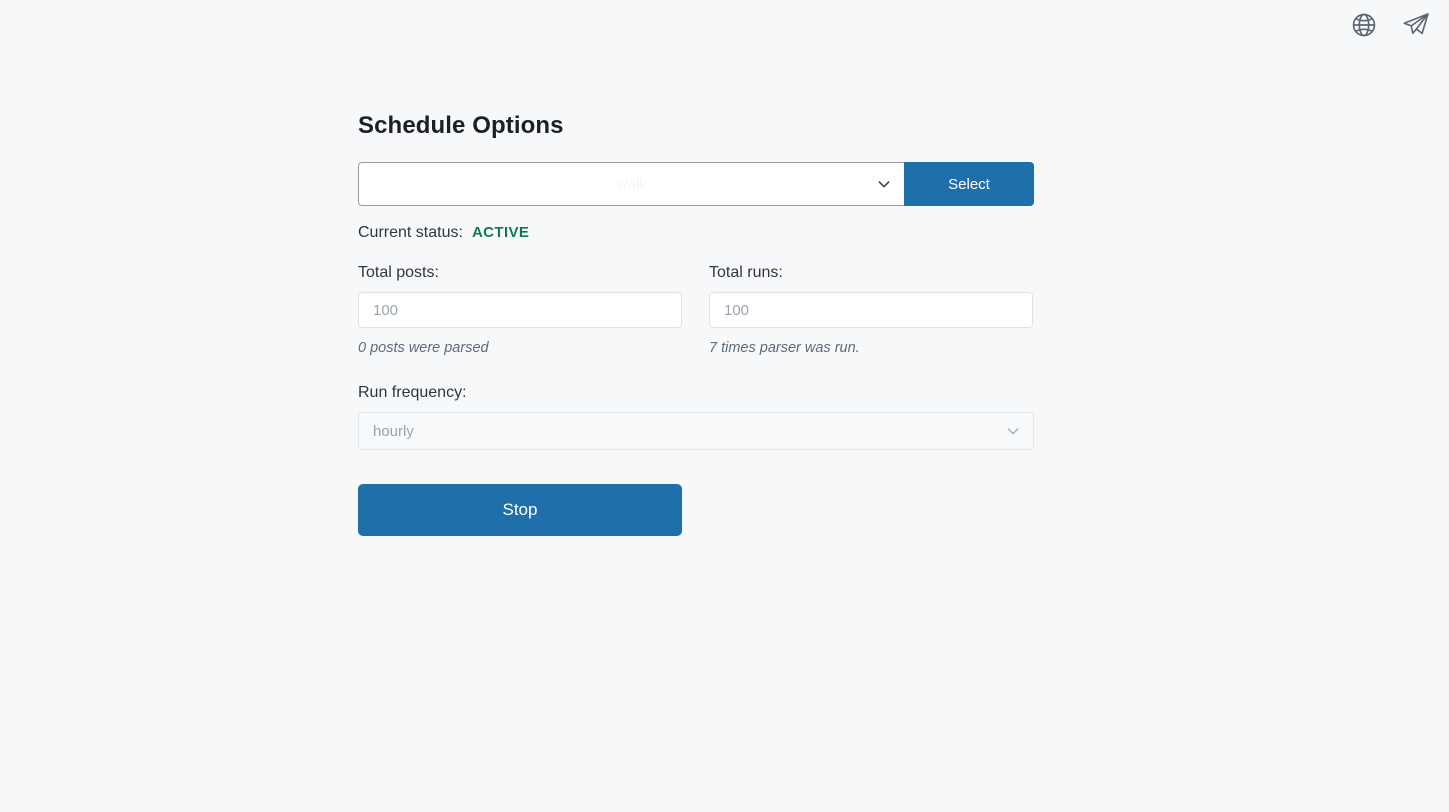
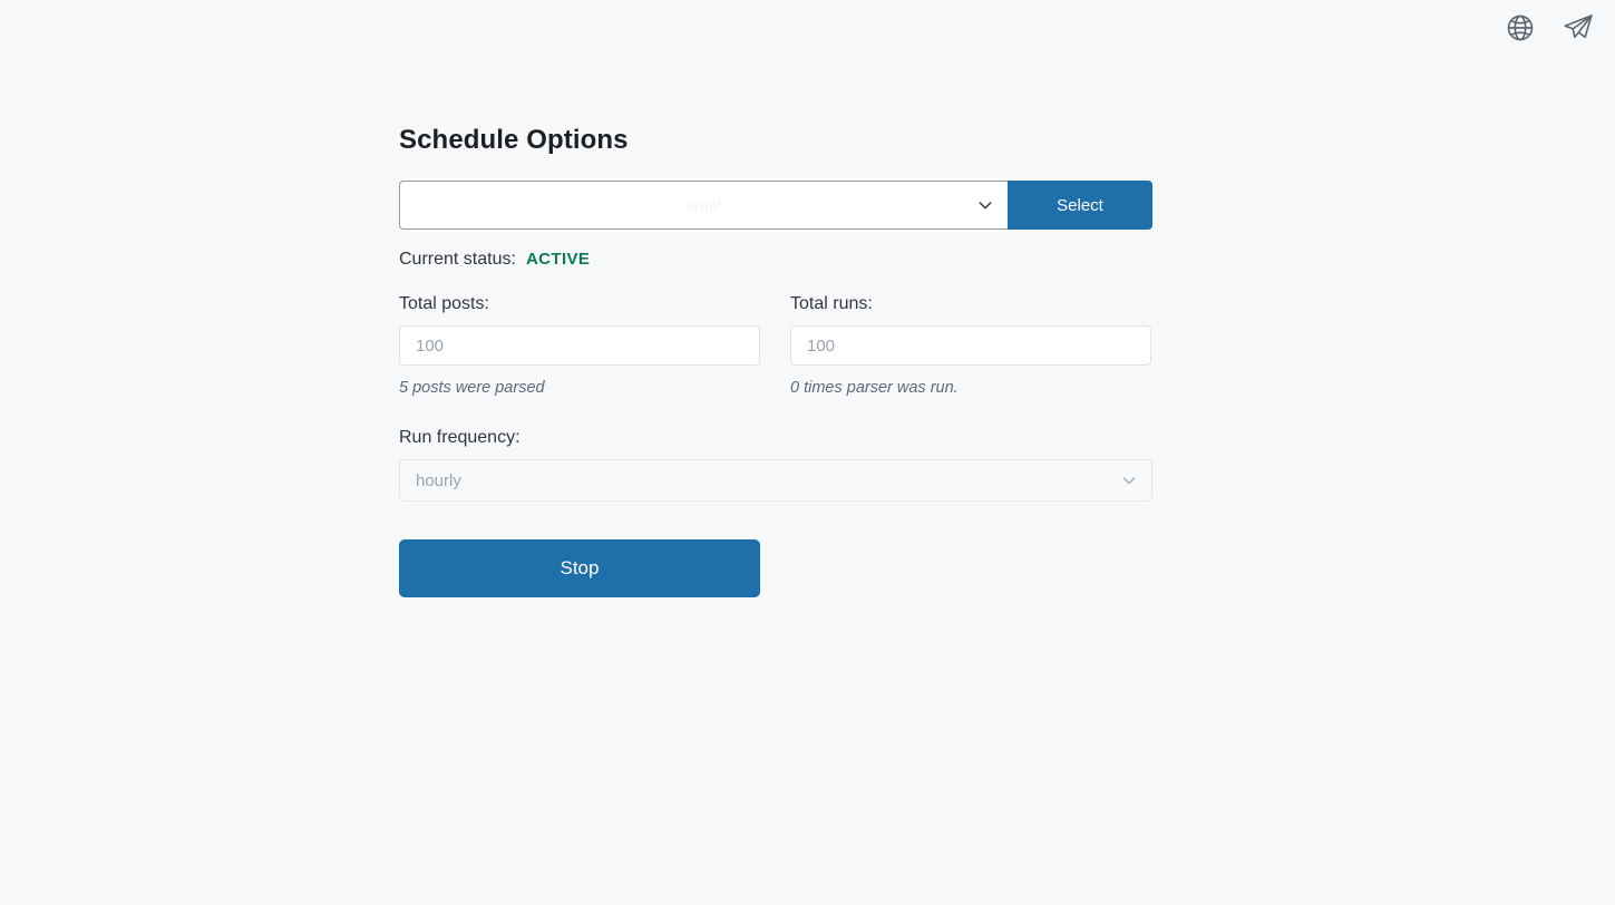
  Schedule Options
  Select
  Current status:
  ACTIVE
  Total posts:
  100
- 0 posts were parsed
+ 5 posts were parsed
  Total runs:
  100
- 7 times parser was run.
+ 0 times parser was run.
  Run frequency:
  hourly
  Stop
